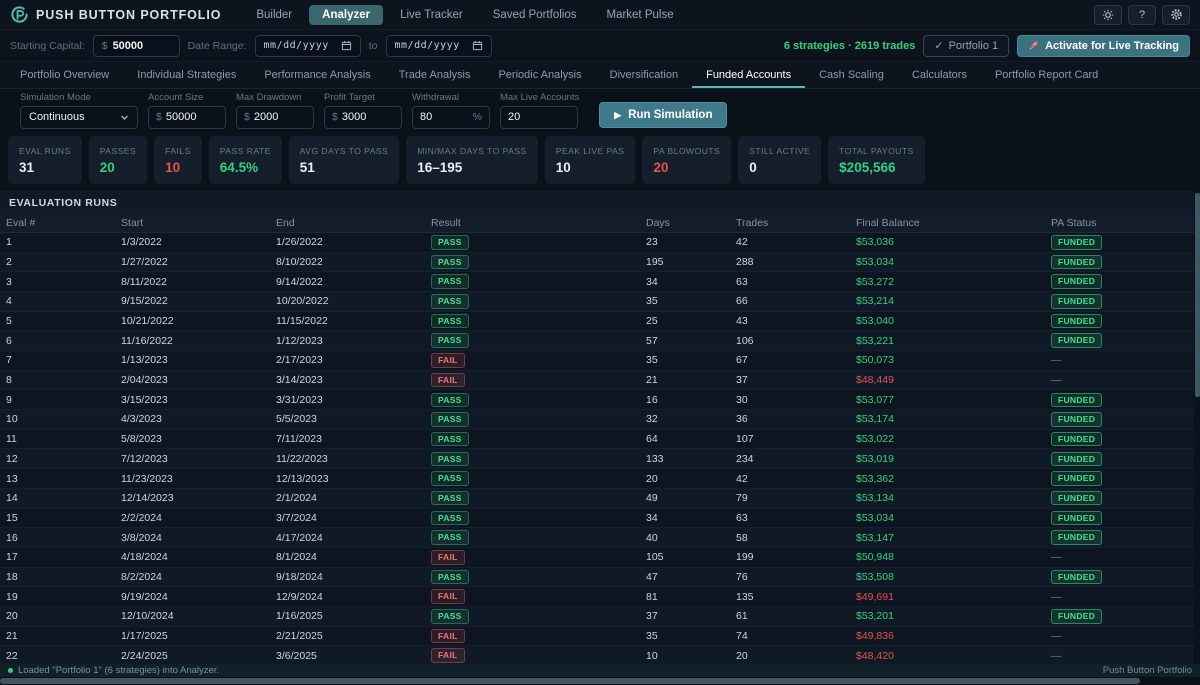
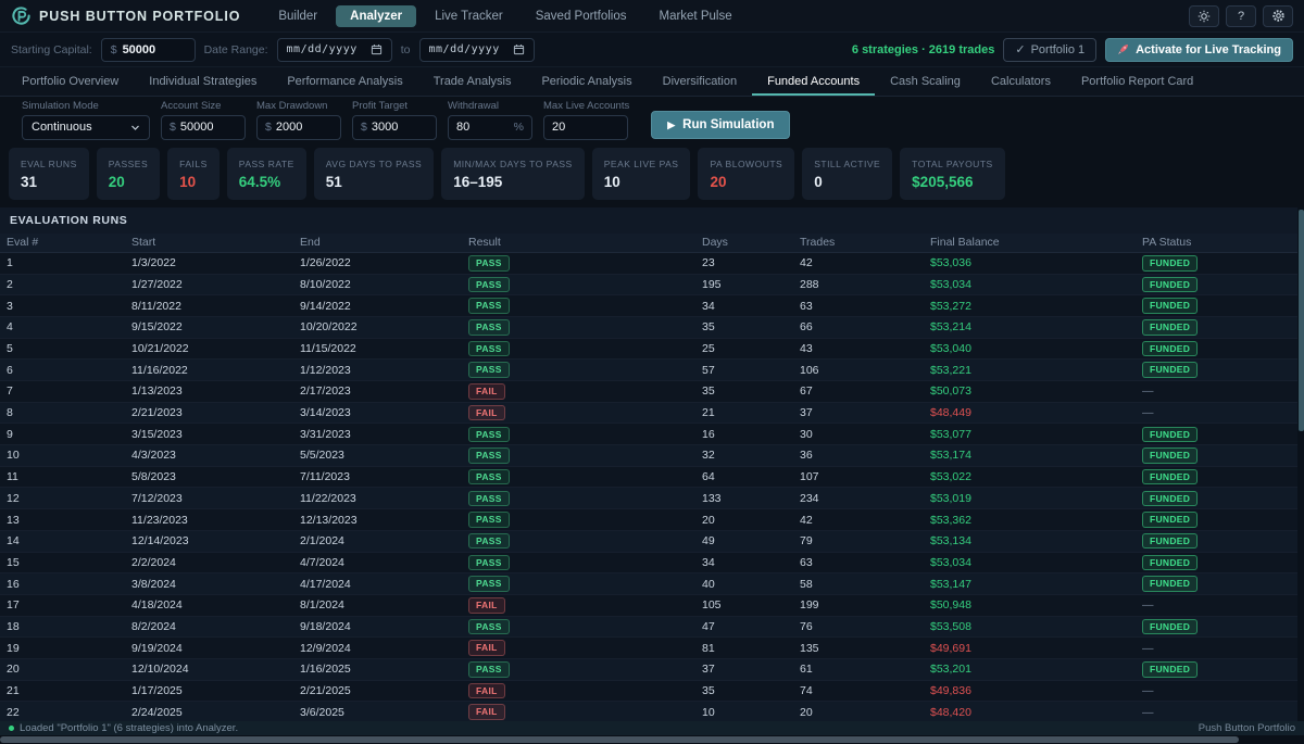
  PUSH BUTTON PORTFOLIO
  Builder
  Analyzer
  Live Tracker
  Saved Portfolios
  Market Pulse
  ?
  Starting Capital:
  $
  50000
  Date Range:
  mm/dd/yyyy
  to
  mm/dd/yyyy
  6 strategies · 2619 trades
  ✓
  Portfolio 1
  Activate for Live Tracking
  Portfolio Overview
  Individual Strategies
  Performance Analysis
  Trade Analysis
  Periodic Analysis
  Diversification
  Funded Accounts
  Cash Scaling
  Calculators
  Portfolio Report Card
  Simulation Mode
  Continuous
  Account Size
  $
  50000
  Max Drawdown
  $
  2000
  Profit Target
  $
  3000
  Withdrawal
  80
  %
  Max Live Accounts
  20
  ▶
  Run Simulation
  EVAL RUNS
  31
  PASSES
  20
  FAILS
  10
  PASS RATE
  64.5%
  AVG DAYS TO PASS
  51
  MIN/MAX DAYS TO PASS
  16–195
  PEAK LIVE PAS
  10
  PA BLOWOUTS
  20
  STILL ACTIVE
  0
  TOTAL PAYOUTS
  $205,566
  EVALUATION RUNS
  Eval #
  Start
  End
  Result
  Days
  Trades
  Final Balance
  PA Status
  1
  1/3/2022
  1/26/2022
  PASS
  23
  42
  $53,036
  FUNDED
  2
  1/27/2022
  8/10/2022
  PASS
  195
  288
  $53,034
  FUNDED
  3
  8/11/2022
  9/14/2022
  PASS
  34
  63
  $53,272
  FUNDED
  4
  9/15/2022
  10/20/2022
  PASS
  35
  66
  $53,214
  FUNDED
  5
  10/21/2022
  11/15/2022
  PASS
  25
  43
  $53,040
  FUNDED
  6
  11/16/2022
  1/12/2023
  PASS
  57
  106
  $53,221
  FUNDED
  7
  1/13/2023
  2/17/2023
  FAIL
  35
  67
  $50,073
  —
  8
- 2/04/2023
+ 2/21/2023
  3/14/2023
  FAIL
  21
  37
  $48,449
  —
  9
  3/15/2023
  3/31/2023
  PASS
  16
  30
  $53,077
  FUNDED
  10
  4/3/2023
  5/5/2023
  PASS
  32
  36
  $53,174
  FUNDED
  11
  5/8/2023
  7/11/2023
  PASS
  64
  107
  $53,022
  FUNDED
  12
  7/12/2023
  11/22/2023
  PASS
  133
  234
  $53,019
  FUNDED
  13
  11/23/2023
  12/13/2023
  PASS
  20
  42
  $53,362
  FUNDED
  14
  12/14/2023
  2/1/2024
  PASS
  49
  79
  $53,134
  FUNDED
  15
  2/2/2024
- 3/7/2024
+ 4/7/2024
  PASS
  34
  63
  $53,034
  FUNDED
  16
  3/8/2024
  4/17/2024
  PASS
  40
  58
  $53,147
  FUNDED
  17
  4/18/2024
  8/1/2024
  FAIL
  105
  199
  $50,948
  —
  18
  8/2/2024
  9/18/2024
  PASS
  47
  76
  $53,508
  FUNDED
  19
  9/19/2024
  12/9/2024
  FAIL
  81
  135
  $49,691
  —
  20
  12/10/2024
  1/16/2025
  PASS
  37
  61
  $53,201
  FUNDED
  21
  1/17/2025
  2/21/2025
  FAIL
  35
  74
  $49,836
  —
  22
  2/24/2025
  3/6/2025
  FAIL
  10
  20
  $48,420
  —
  Loaded "Portfolio 1" (6 strategies) into Analyzer.
  Push Button Portfolio
